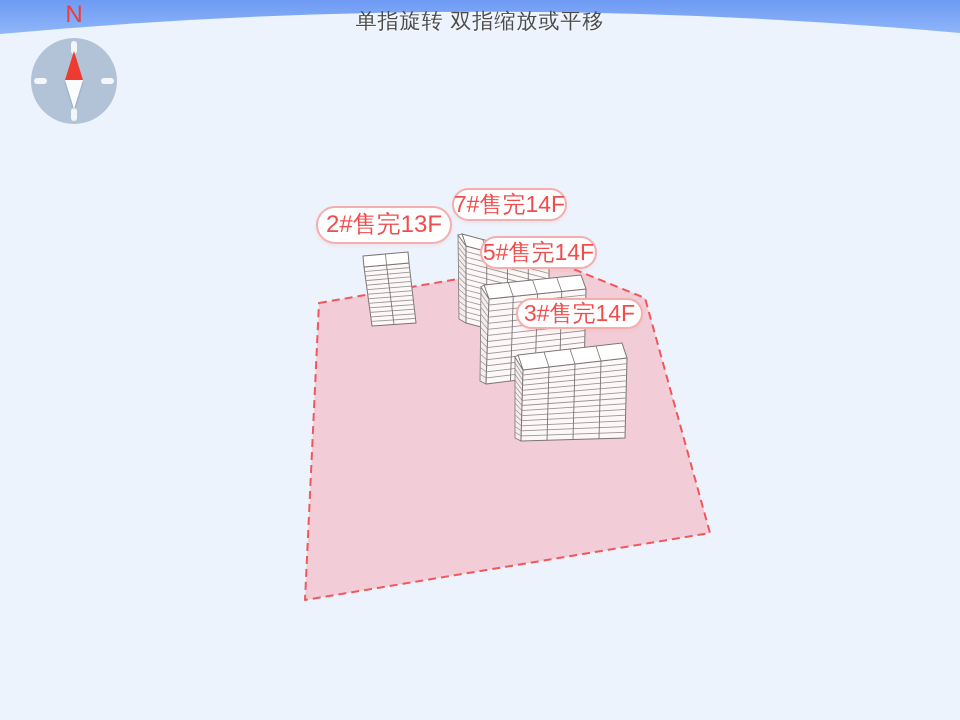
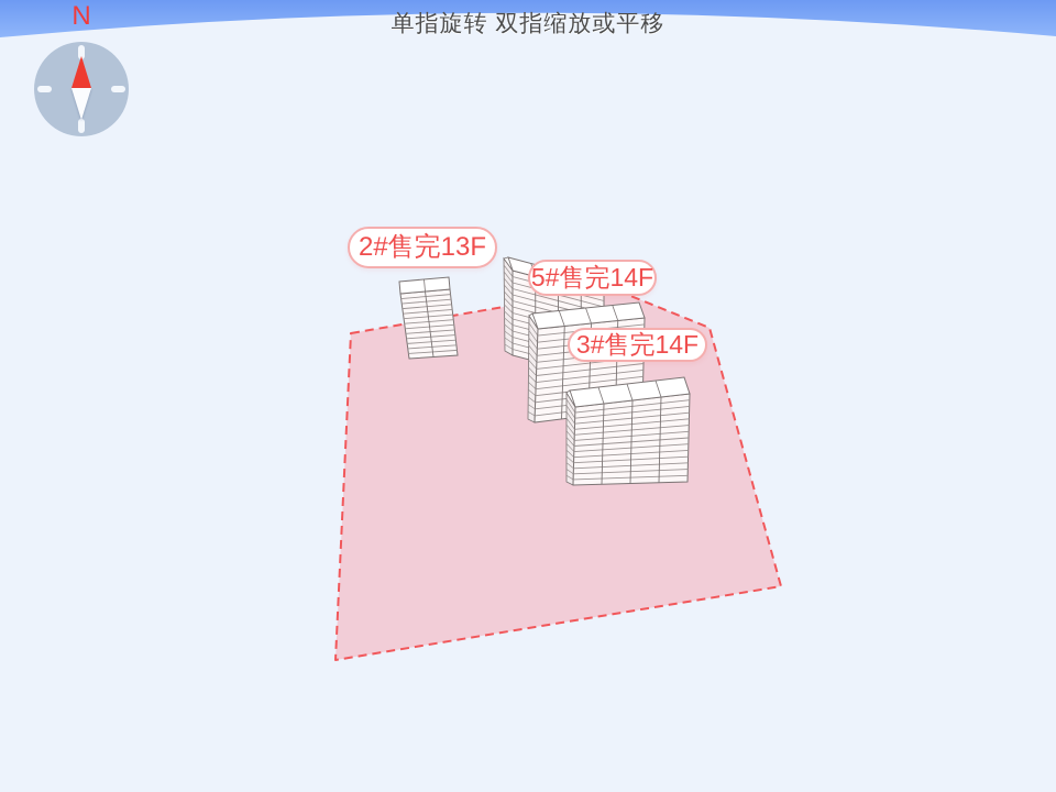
  单指旋转 双指缩放或平移
  N
  2#售完13F
- 7#售完14F
  5#售完14F
  3#售完14F
